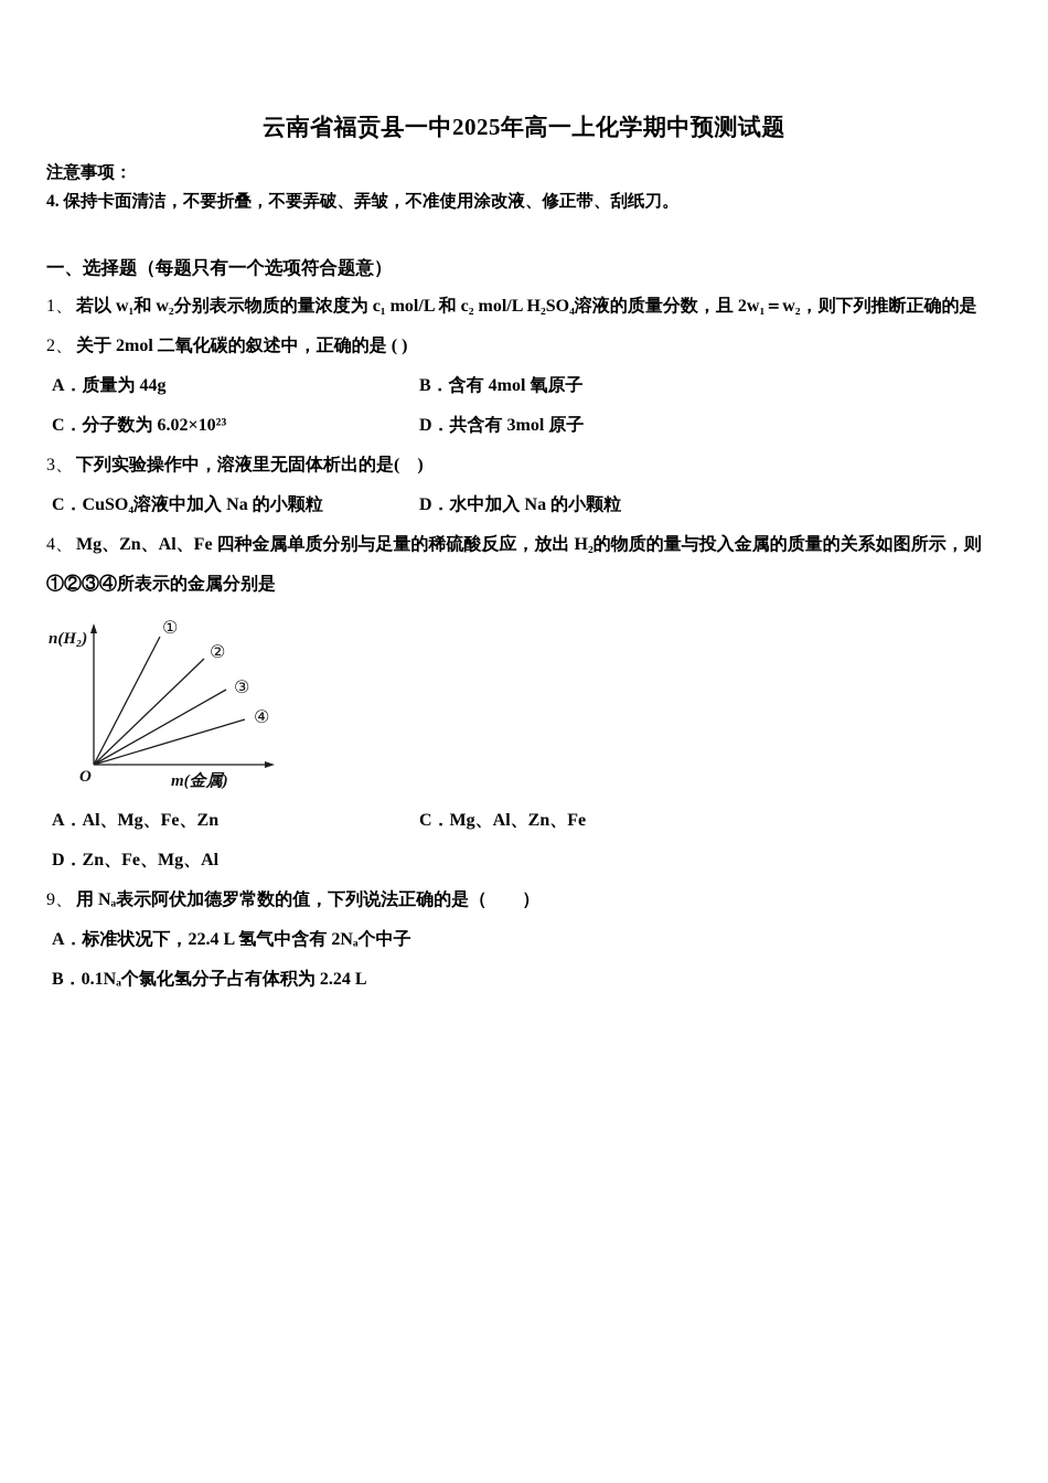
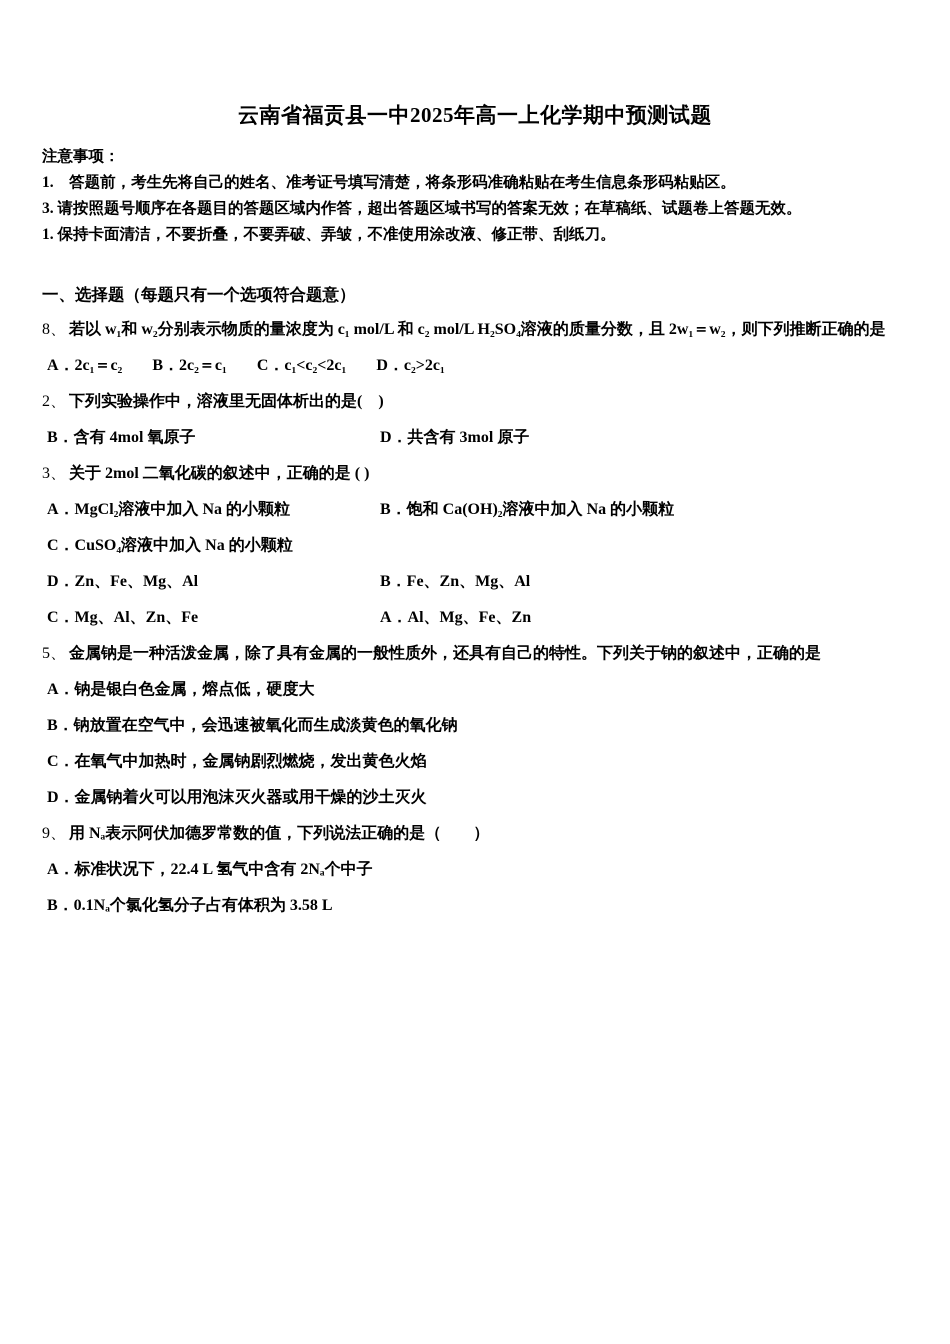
  云南省福贡县一中2025年高一上化学期中预测试题
  注意事项：
+ 1. 答题前，考生先将自己的姓名、准考证号填写清楚，将条形码准确粘贴在考生信息条形码粘贴区。
+ 3. 请按照题号顺序在各题目的答题区域内作答，超出答题区域书写的答案无效；在草稿纸、试题卷上答题无效。
- 4. 保持卡面清洁，不要折叠，不要弄破、弄皱，不准使用涂改液、修正带、刮纸刀。
+ 1. 保持卡面清洁，不要折叠，不要弄破、弄皱，不准使用涂改液、修正带、刮纸刀。
  一、选择题（每题只有一个选项符合题意）
- 1、 若以 w₁和 w₂分别表示物质的量浓度为 c₁ mol/L 和 c₂ mol/L H₂SO₄溶液的质量分数，且 2w₁＝w₂，则下列推断正确的是
+ 8、 若以 w₁和 w₂分别表示物质的量浓度为 c₁ mol/L 和 c₂ mol/L H₂SO₄溶液的质量分数，且 2w₁＝w₂，则下列推断正确的是
+ A．2c₁＝c₂
+ B．2c₂＝c₁
+ C．c₁<c₂<2c₁
+ D．c₂>2c₁
- 2、 关于 2mol 二氧化碳的叙述中，正确的是 ( )
+ 2、 下列实验操作中，溶液里无固体析出的是( )
- A．质量为 44g
  B．含有 4mol 氧原子
- C．分子数为 6.02×10²³
  D．共含有 3mol 原子
- 3、 下列实验操作中，溶液里无固体析出的是( )
+ 3、 关于 2mol 二氧化碳的叙述中，正确的是 ( )
+ A．MgCl₂溶液中加入 Na 的小颗粒
+ B．饱和 Ca(OH)₂溶液中加入 Na 的小颗粒
  C．CuSO₄溶液中加入 Na 的小颗粒
- D．水中加入 Na 的小颗粒
- 4、 Mg、Zn、Al、Fe 四种金属单质分别与足量的稀硫酸反应，放出 H₂的物质的量与投入金属的质量的关系如图所示，则①②③④所表示的金属分别是
- ①
- ②
- ③
- ④
- n(H₂)
- O
- m(金属)
- A．Al、Mg、Fe、Zn
+ D．Zn、Fe、Mg、Al
+ B．Fe、Zn、Mg、Al
  C．Mg、Al、Zn、Fe
- D．Zn、Fe、Mg、Al
+ A．Al、Mg、Fe、Zn
+ 5、 金属钠是一种活泼金属，除了具有金属的一般性质外，还具有自己的特性。下列关于钠的叙述中，正确的是
+ A．钠是银白色金属，熔点低，硬度大
+ B．钠放置在空气中，会迅速被氧化而生成淡黄色的氧化钠
+ C．在氧气中加热时，金属钠剧烈燃烧，发出黄色火焰
+ D．金属钠着火可以用泡沫灭火器或用干燥的沙土灭火
  9、 用 Nₐ表示阿伏加德罗常数的值，下列说法正确的是（ ）
  A．标准状况下，22.4 L 氢气中含有 2Nₐ个中子
- B．0.1Nₐ个氯化氢分子占有体积为 2.24 L
+ B．0.1Nₐ个氯化氢分子占有体积为 3.58 L
